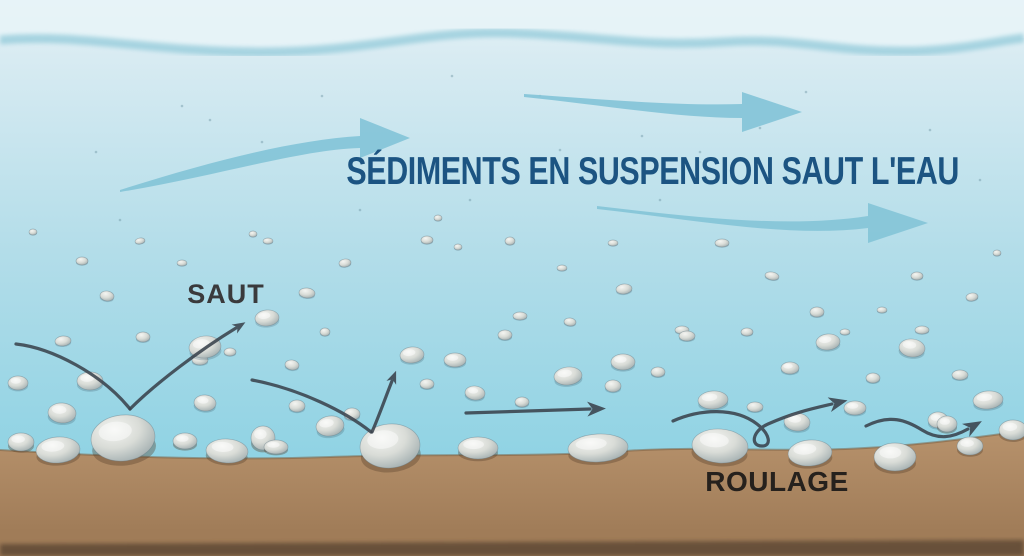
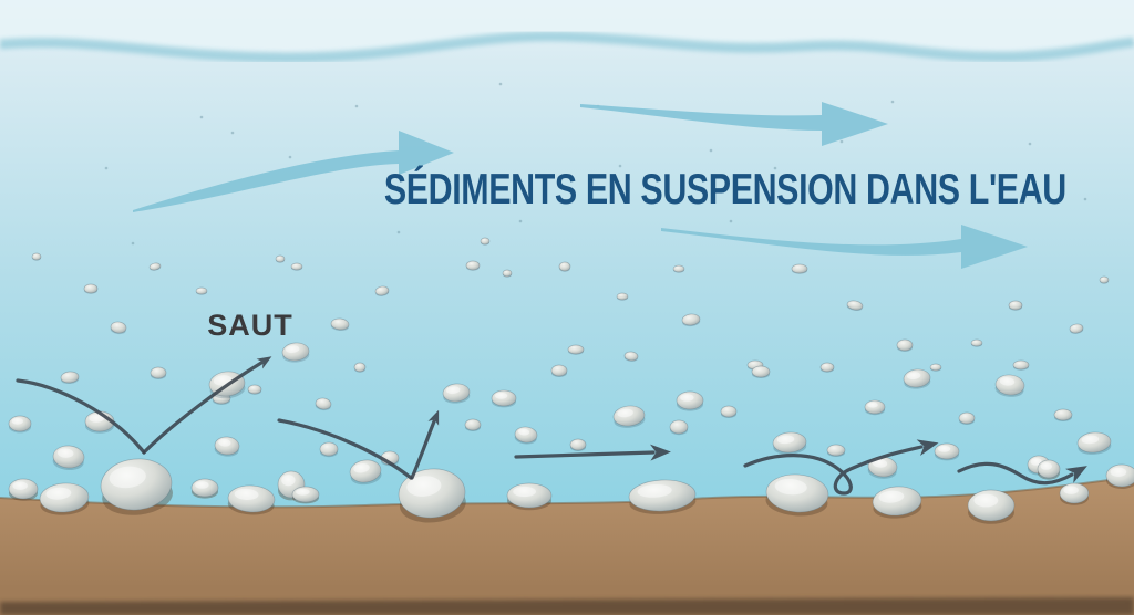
- SÉDIMENTS EN SUSPENSION SAUT L'EAU
+ SÉDIMENTS EN SUSPENSION DANS L'EAU
  SAUT
- ROULAGE
